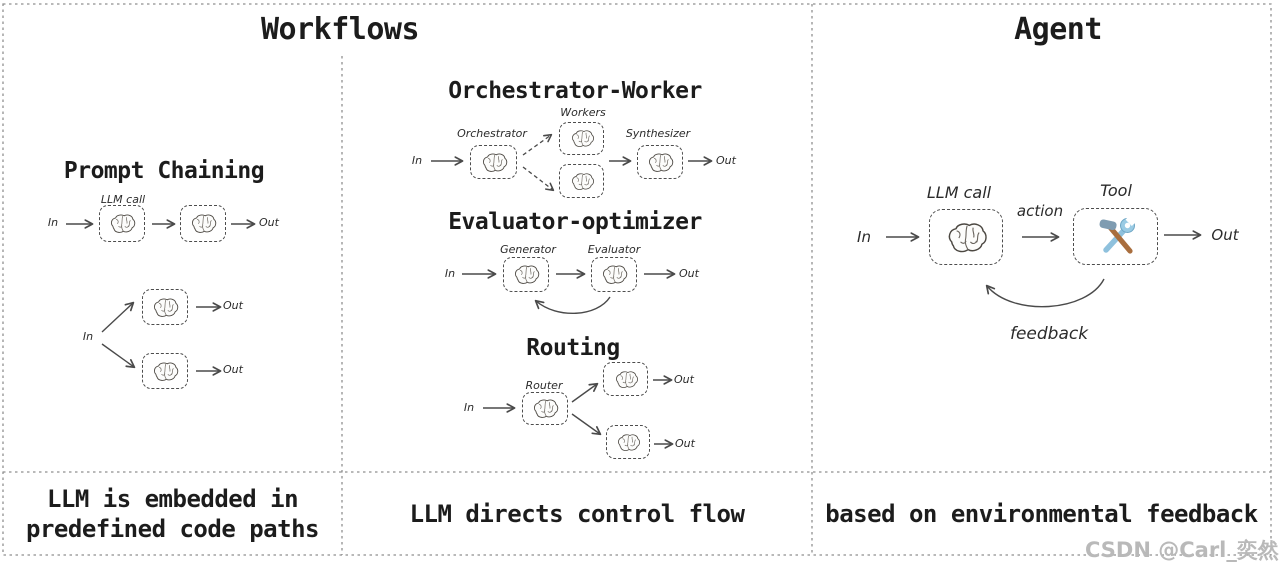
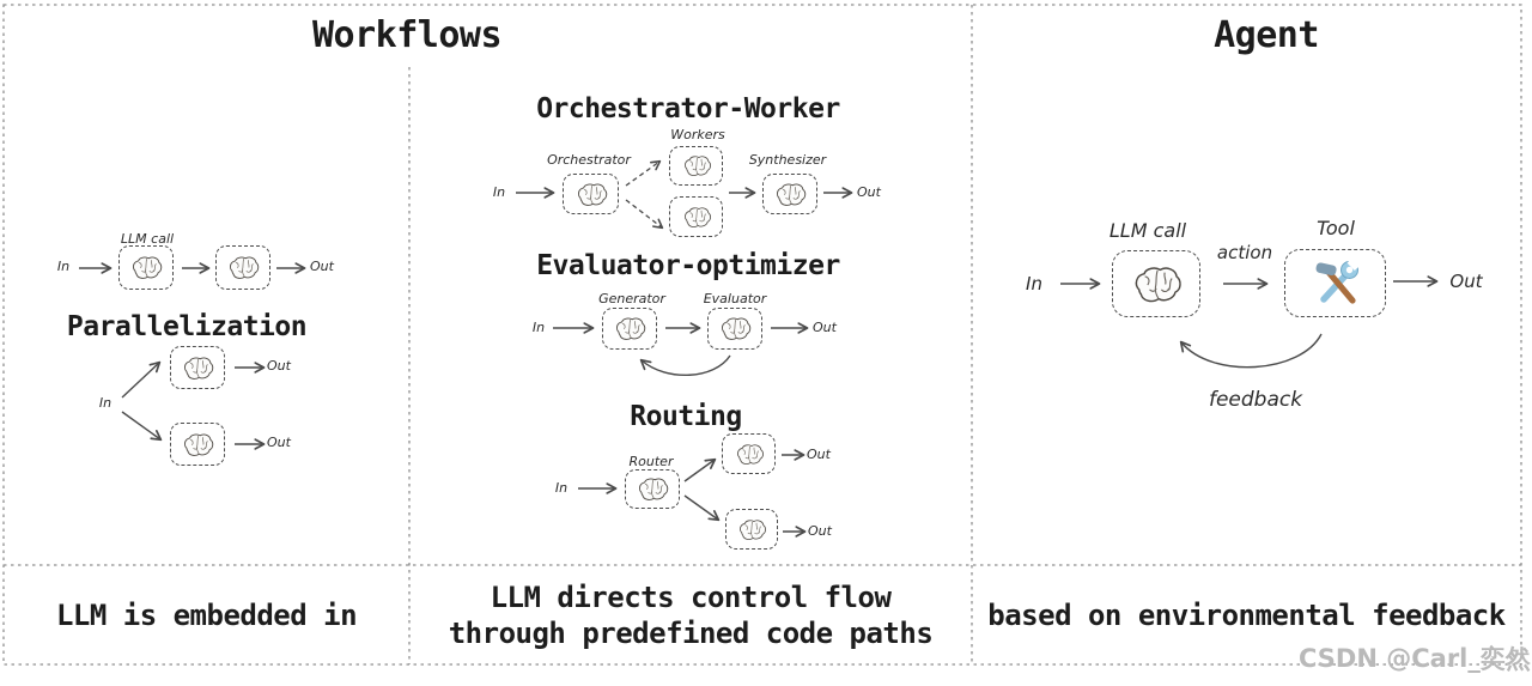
  Workflows
  Agent
- Prompt Chaining
  LLM call
  In
  Out
+ Parallelization
  In
  Out
  Out
  Orchestrator-Worker
  Workers
  Orchestrator
  Synthesizer
  In
  Out
  Evaluator-optimizer
  Generator
  Evaluator
  In
  Out
  Routing
  Router
  In
  Out
  Out
  LLM call
  Tool
  action
  In
  Out
  feedback
  LLM is embedded in
- predefined code paths
  LLM directs control flow
+ through predefined code paths
  based on environmental feedback
  CSDN @Carl_奕然
